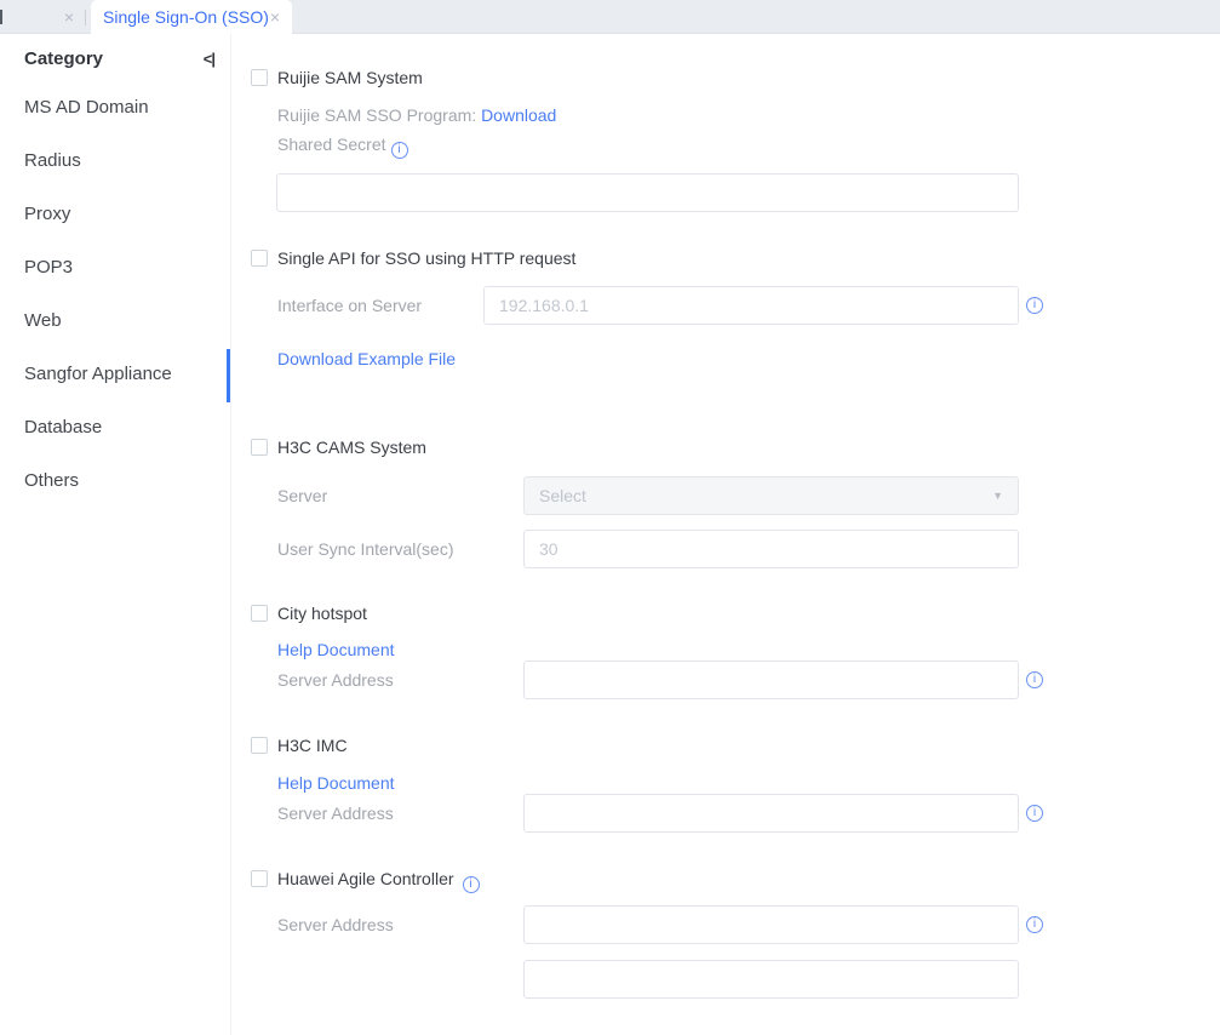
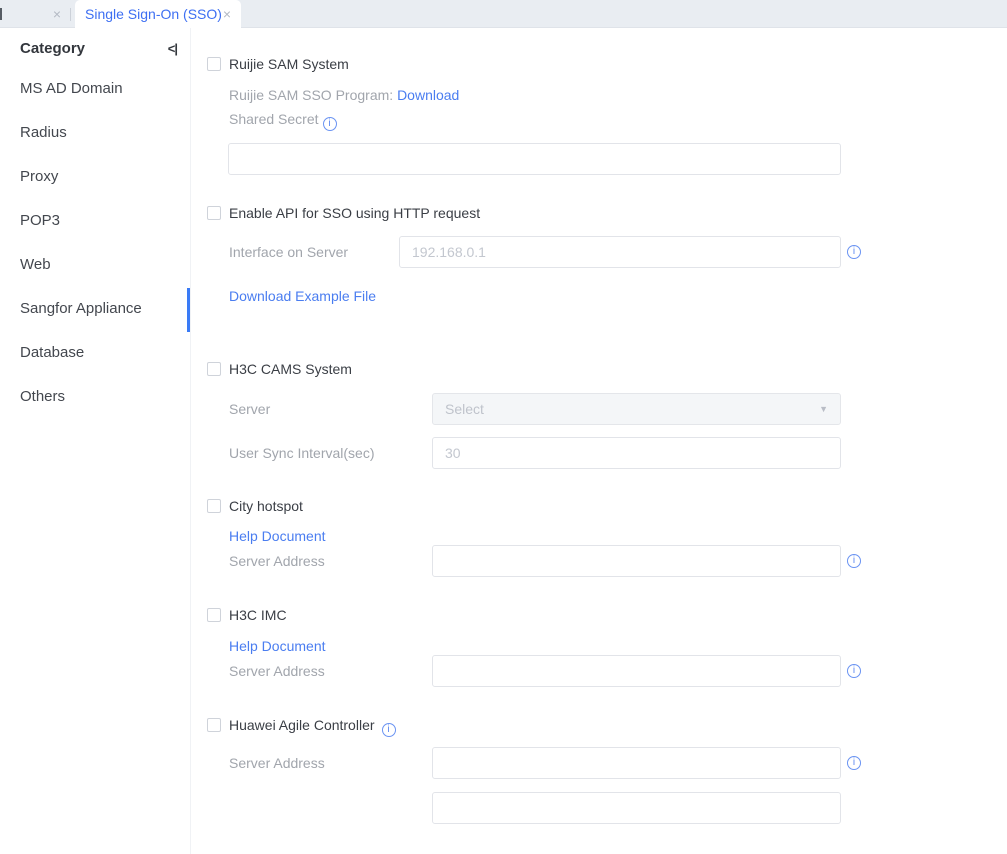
  ×
  Single Sign-On (SSO)
  ×
  Category
  <|
  MS AD Domain
  Radius
  Proxy
  POP3
  Web
  Sangfor Appliance
  Database
  Others
  Ruijie SAM System
  Ruijie SAM SSO Program: Download
  Shared Secret i
- Single API for SSO using HTTP request
+ Enable API for SSO using HTTP request
  Interface on Server
  192.168.0.1
  i
  Download Example File
  H3C CAMS System
  Server
  Select
  ▼
  User Sync Interval(sec)
  30
  City hotspot
  Help Document
  Server Address
  i
  H3C IMC
  Help Document
  Server Address
  i
  Huawei Agile Controller i
  Server Address
  i
